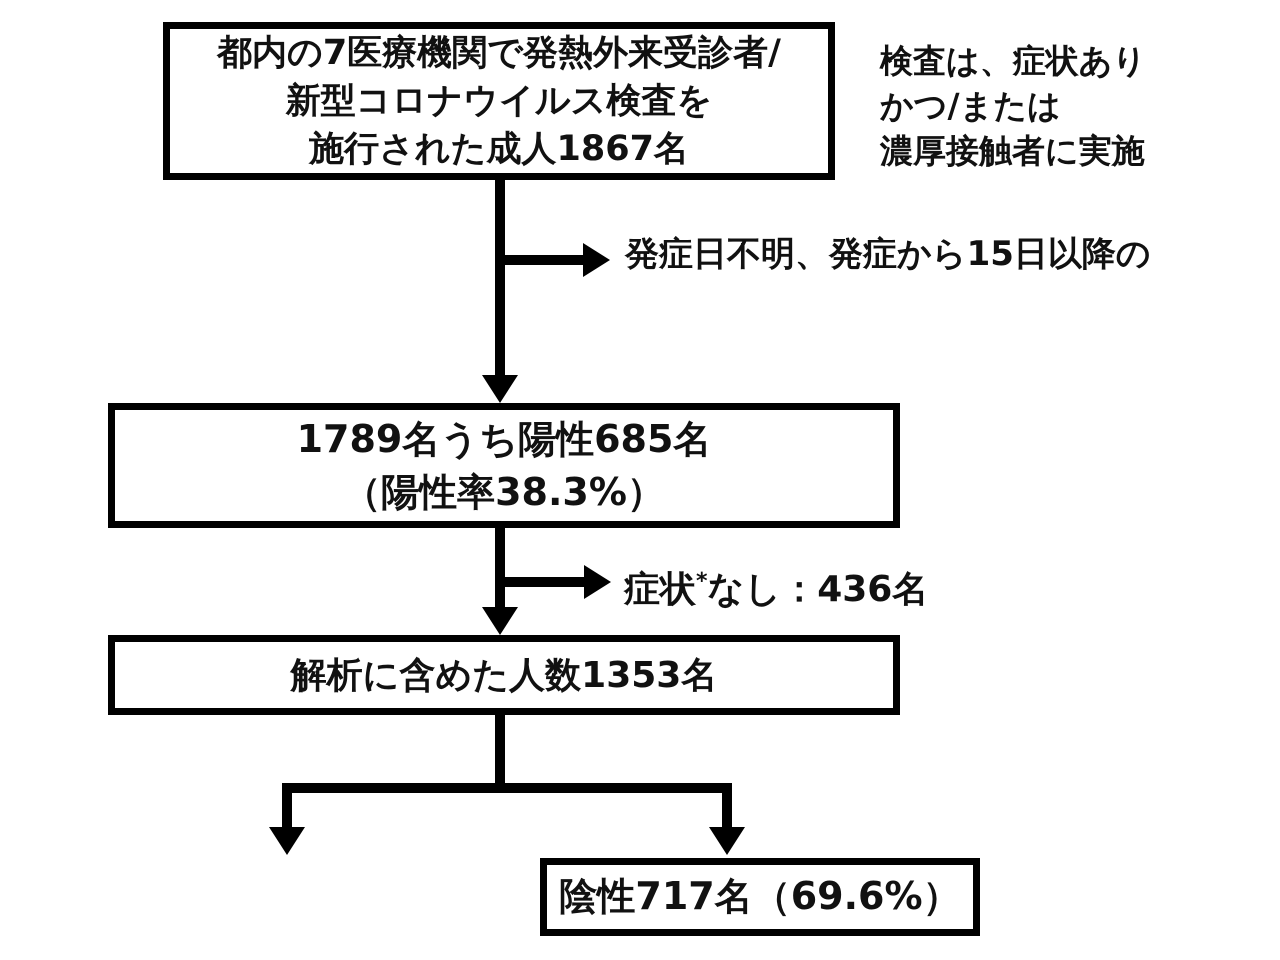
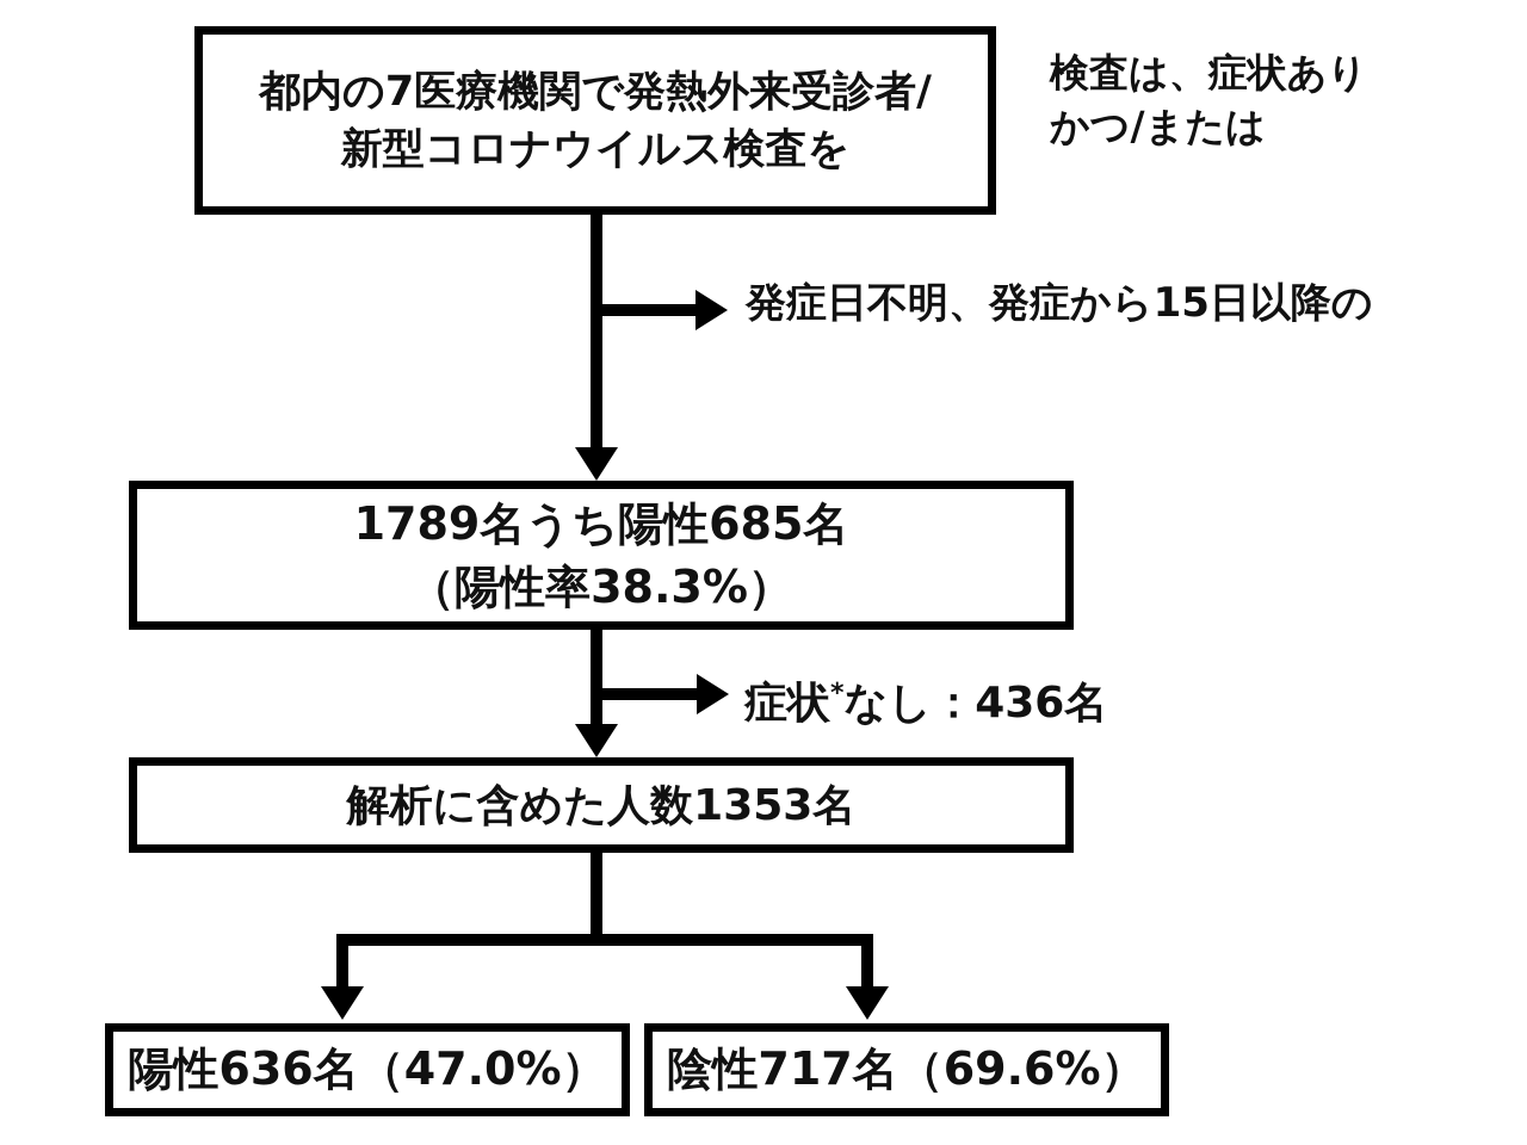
  都内の7医療機関で発熱外来受診者/
  新型コロナウイルス検査を
- 施行された成人1867名
  検査は、症状あり
  かつ/または
- 濃厚接触者に実施
  発症日不明、発症から15日以降の
  1789名うち陽性685名
  （陽性率38.3%）
  症状*なし：436名
  解析に含めた人数1353名
+ 陽性636名（47.0%）
  陰性717名（69.6%）
